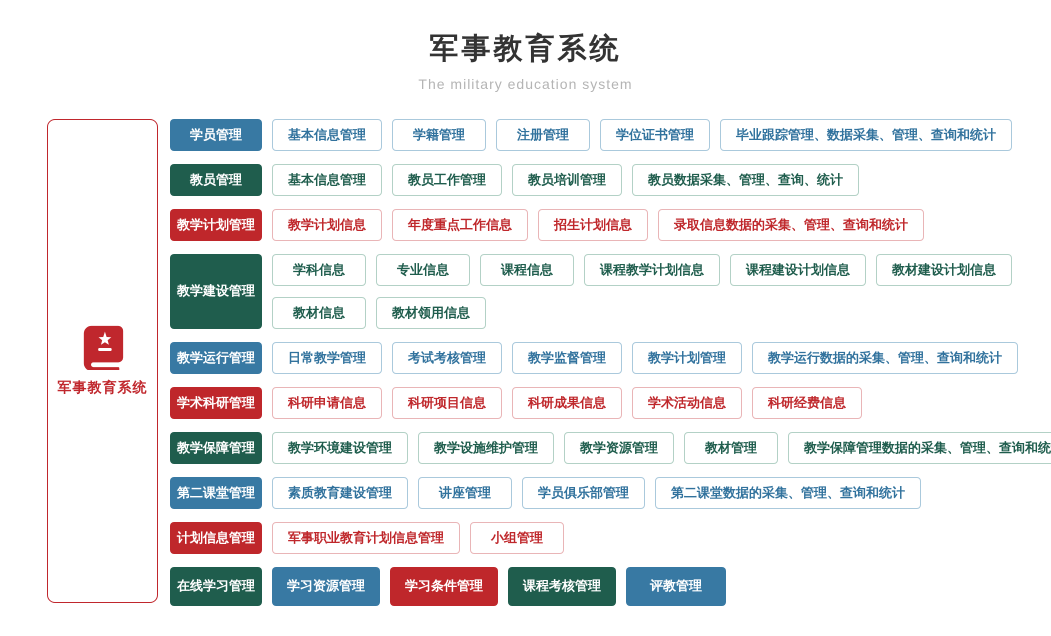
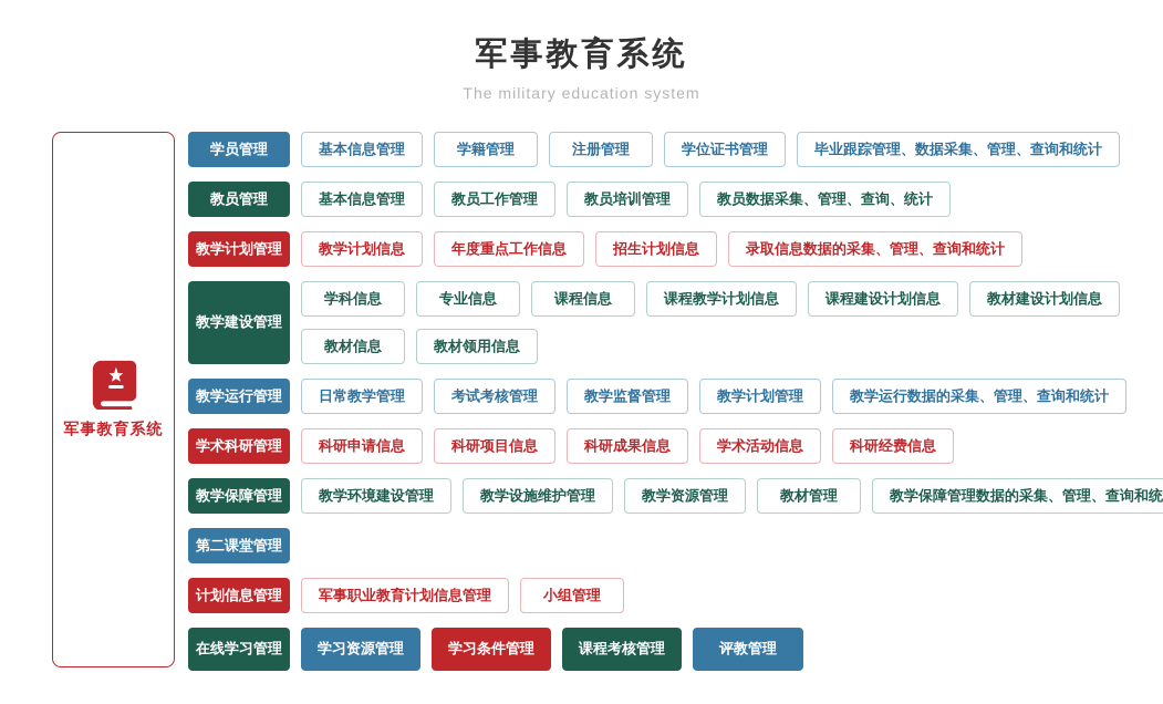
  军事教育系统
  The military education system
  军事教育系统
  学员管理
  基本信息管理
  学籍管理
  注册管理
  学位证书管理
  毕业跟踪管理、数据采集、管理、查询和统计
  教员管理
  基本信息管理
  教员工作管理
  教员培训管理
  教员数据采集、管理、查询、统计
  教学计划管理
  教学计划信息
  年度重点工作信息
  招生计划信息
  录取信息数据的采集、管理、查询和统计
  教学建设管理
  学科信息
  专业信息
  课程信息
  课程教学计划信息
  课程建设计划信息
  教材建设计划信息
  教材信息
  教材领用信息
  教学运行管理
  日常教学管理
  考试考核管理
  教学监督管理
  教学计划管理
  教学运行数据的采集、管理、查询和统计
  学术科研管理
  科研申请信息
  科研项目信息
  科研成果信息
  学术活动信息
  科研经费信息
  教学保障管理
  教学环境建设管理
  教学设施维护管理
  教学资源管理
  教材管理
  教学保障管理数据的采集、管理、查询和统
  第二课堂管理
- 素质教育建设管理
- 讲座管理
- 学员俱乐部管理
- 第二课堂数据的采集、管理、查询和统计
  计划信息管理
  军事职业教育计划信息管理
  小组管理
  在线学习管理
  学习资源管理
  学习条件管理
  课程考核管理
  评教管理
